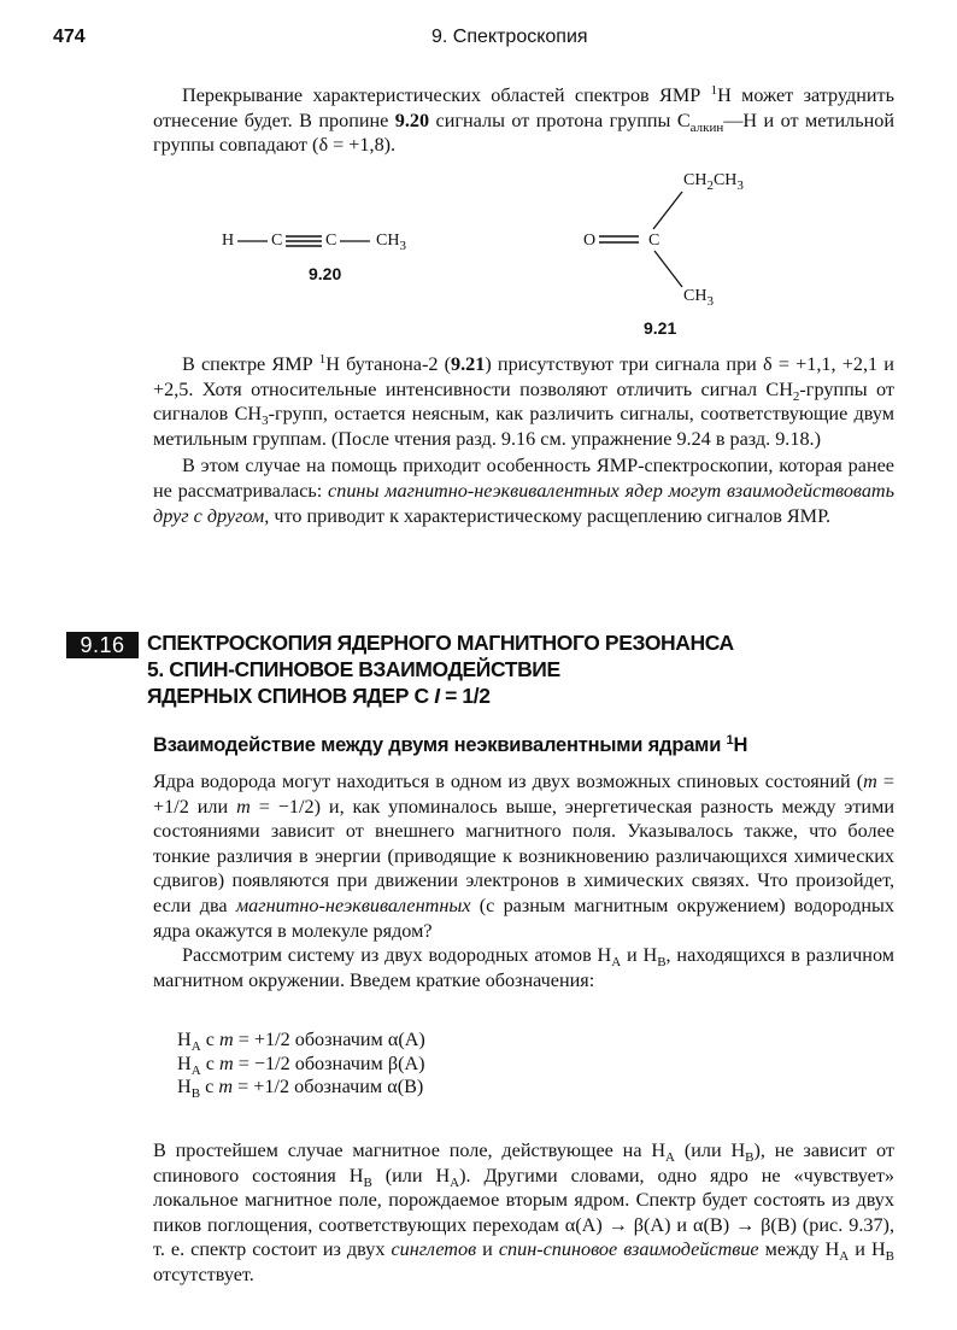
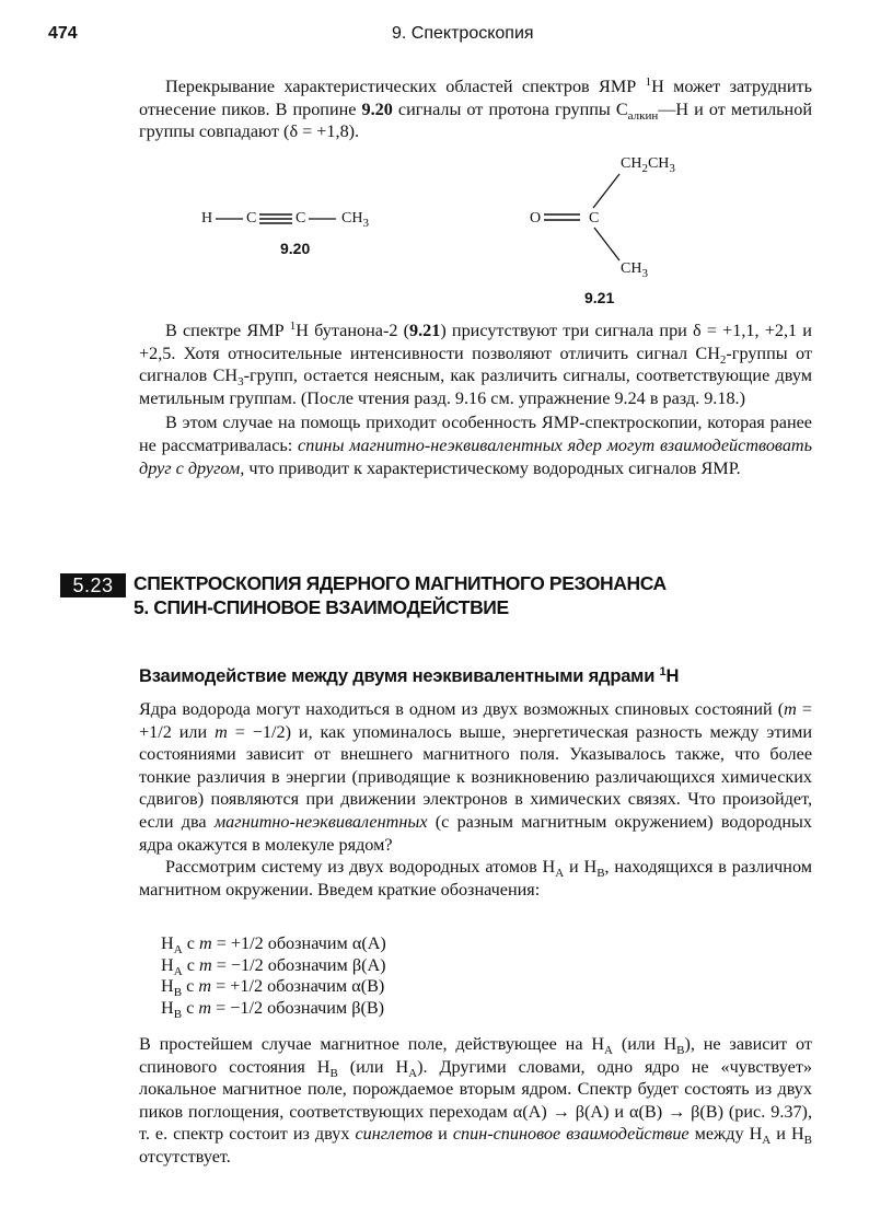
  474
  9. Спектроскопия
- Перекрывание характеристических областей спектров ЯМР 1H может затруднить отнесение будет. В пропине 9.20 сигналы от протона группы Cалкин—H и от метильной группы совпадают (δ = +1,8).
+ Перекрывание характеристических областей спектров ЯМР 1H может затруднить отнесение пиков. В пропине 9.20 сигналы от протона группы Cалкин—H и от метильной группы совпадают (δ = +1,8).
  H
  C
  C
  CH3
  9.20
  O
  C
  CH2CH3
  CH3
  9.21
  В спектре ЯМР 1H бутанона-2 (9.21) присутствуют три сигнала при δ = +1,1, +2,1 и +2,5. Хотя относительные интенсивности позволяют отличить сигнал CH2-группы от сигналов CH3-групп, остается неясным, как различить сигналы, соответствующие двум метильным группам. (После чтения разд. 9.16 см. упражнение 9.24 в разд. 9.18.)
- В этом случае на помощь приходит особенность ЯМР-спектроскопии, которая ранее не рассматривалась: спины магнитно-неэквивалентных ядер могут взаимодействовать друг с другом, что приводит к характеристическому расщеплению сигналов ЯМР.
+ В этом случае на помощь приходит особенность ЯМР-спектроскопии, которая ранее не рассматривалась: спины магнитно-неэквивалентных ядер могут взаимодействовать друг с другом, что приводит к характеристическому водородных сигналов ЯМР.
- 9.16
+ 5.23
  СПЕКТРОСКОПИЯ ЯДЕРНОГО МАГНИТНОГО РЕЗОНАНСА
  5. СПИН-СПИНОВОЕ ВЗАИМОДЕЙСТВИЕ
- ЯДЕРНЫХ СПИНОВ ЯДЕР С I = 1/2
  Взаимодействие между двумя неэквивалентными ядрами 1H
  Ядра водорода могут находиться в одном из двух возможных спиновых состояний (m = +1/2 или m = −1/2) и, как упоминалось выше, энергетическая разность между этими состояниями зависит от внешнего магнитного поля. Указывалось также, что более тонкие различия в энергии (приводящие к возникновению различающихся химических сдвигов) появляются при движении электронов в химических связях. Что произойдет, если два магнитно-неэквивалентных (с разным магнитным окружением) водородных ядра окажутся в молекуле рядом?
  Рассмотрим систему из двух водородных атомов HA и HB, находящихся в различном магнитном окружении. Введем краткие обозначения:
  HA с m = +1/2 обозначим α(A)
  HA с m = −1/2 обозначим β(A)
  HB с m = +1/2 обозначим α(B)
+ HB с m = −1/2 обозначим β(B)
  В простейшем случае магнитное поле, действующее на HA (или HB), не зависит от спинового состояния HB (или HA). Другими словами, одно ядро не «чувствует» локальное магнитное поле, порождаемое вторым ядром. Спектр будет состоять из двух пиков поглощения, соответствующих переходам α(A) → β(A) и α(B) → β(B) (рис. 9.37), т. е. спектр состоит из двух синглетов и спин-спиновое взаимодействие между HA и HB отсутствует.
